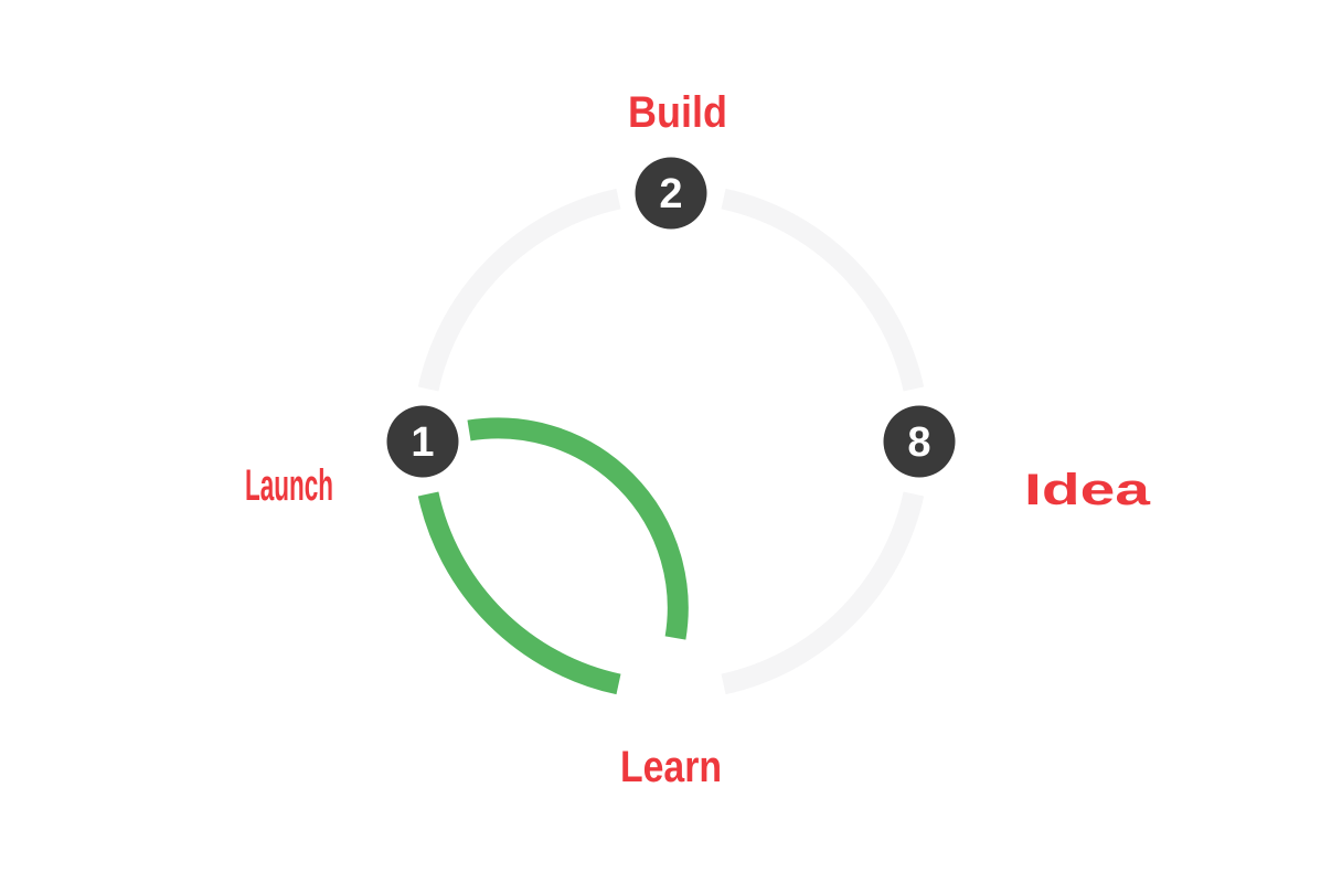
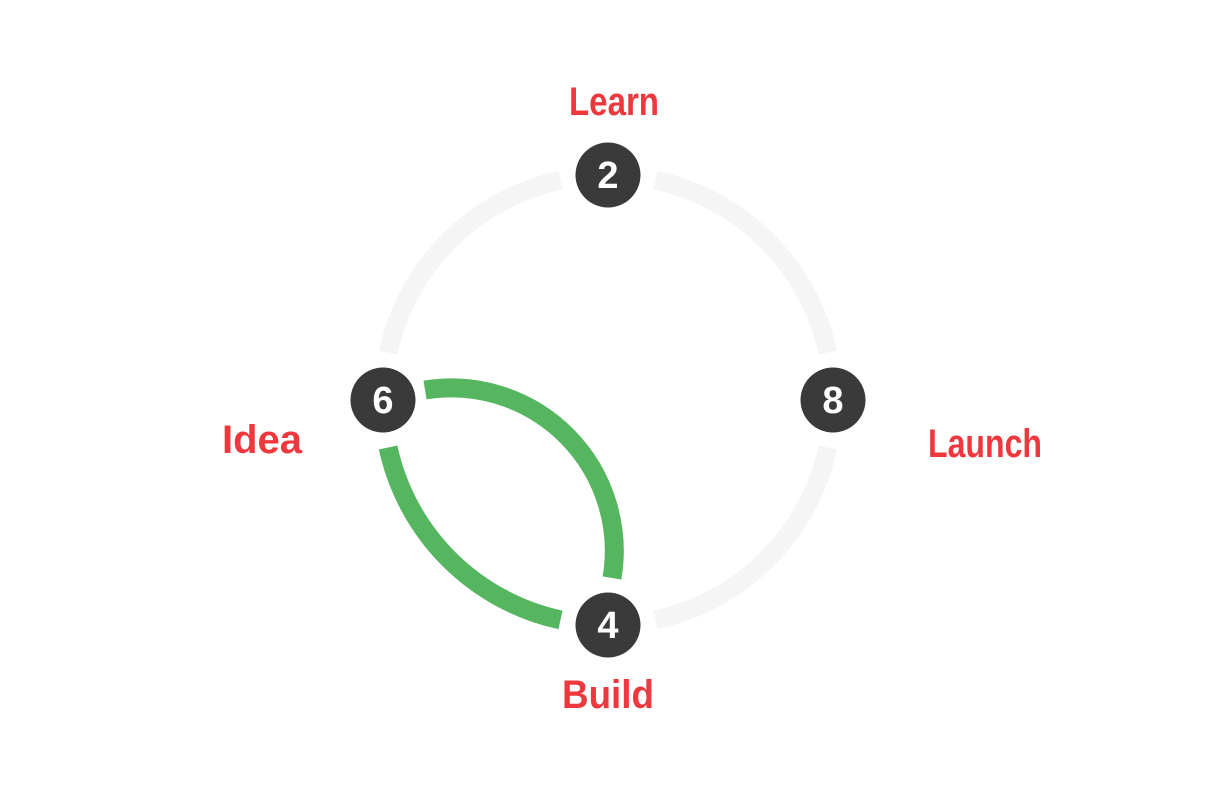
- 1
+ 6
  2
  8
+ 4
- Launch
+ Idea
- Build
+ Learn
- Idea
+ Launch
- Learn
+ Build
